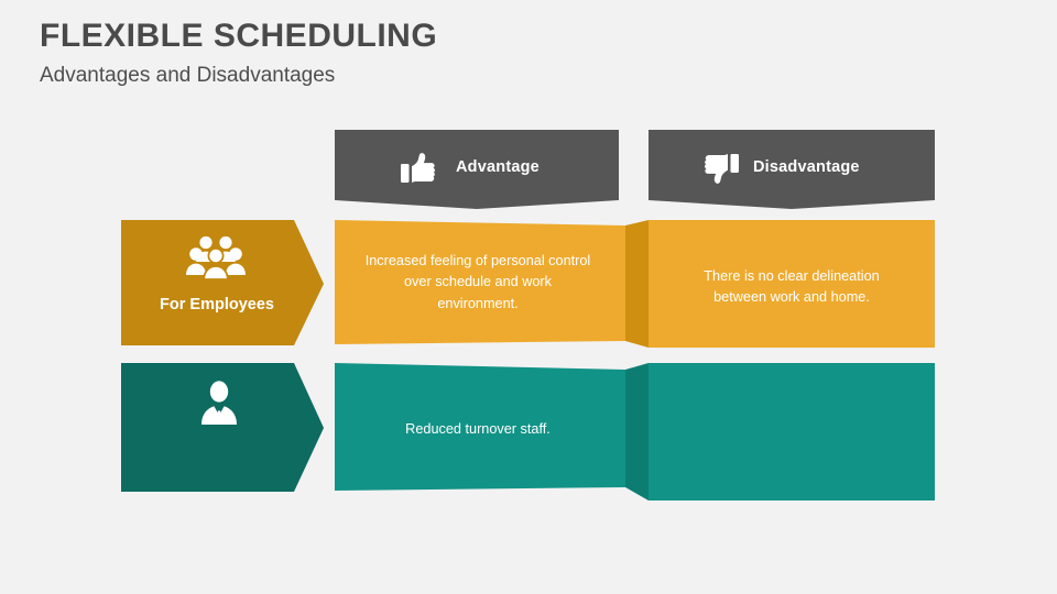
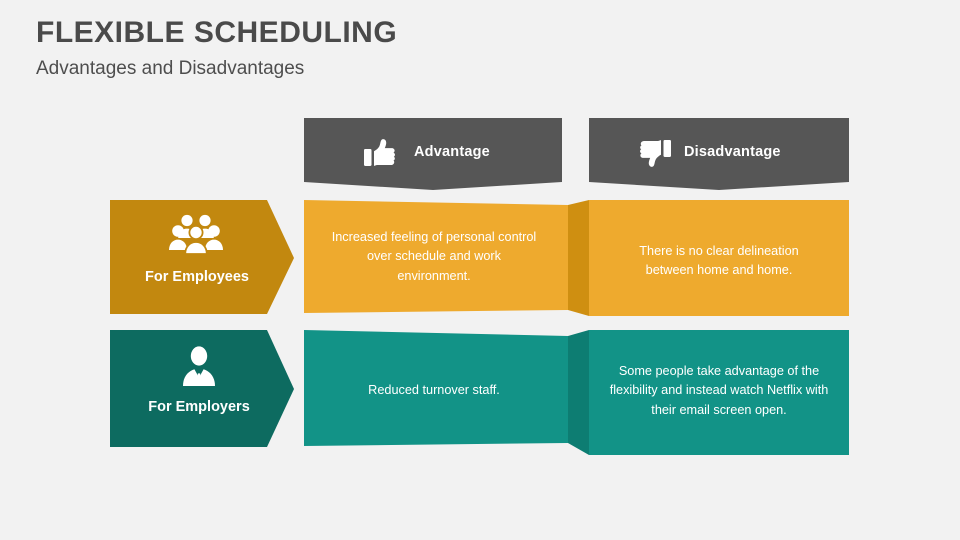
  FLEXIBLE SCHEDULING
  Advantages and Disadvantages
  Advantage
  Disadvantage
  For Employees
+ For Employers
  Increased feeling of personal control over schedule and work environment.
- There is no clear delineation between work and home.
+ There is no clear delineation between home and home.
  Reduced turnover staff.
+ Some people take advantage of the flexibility and instead watch Netflix with their email screen open.
